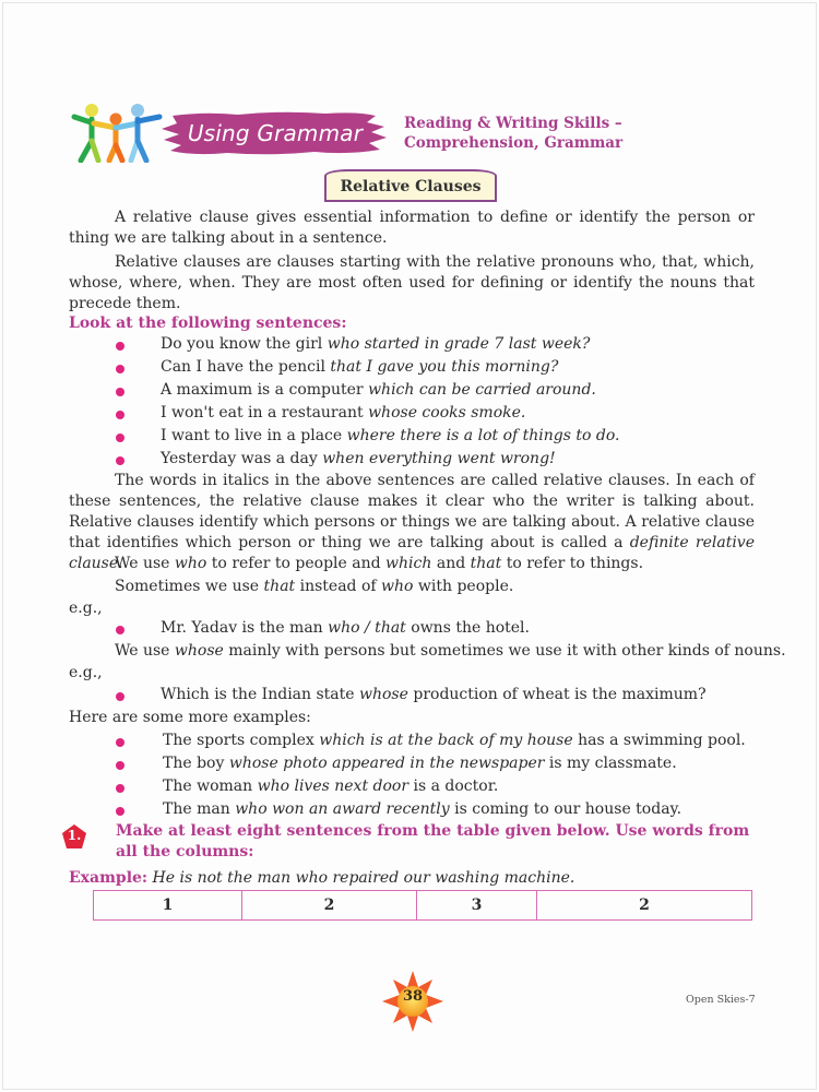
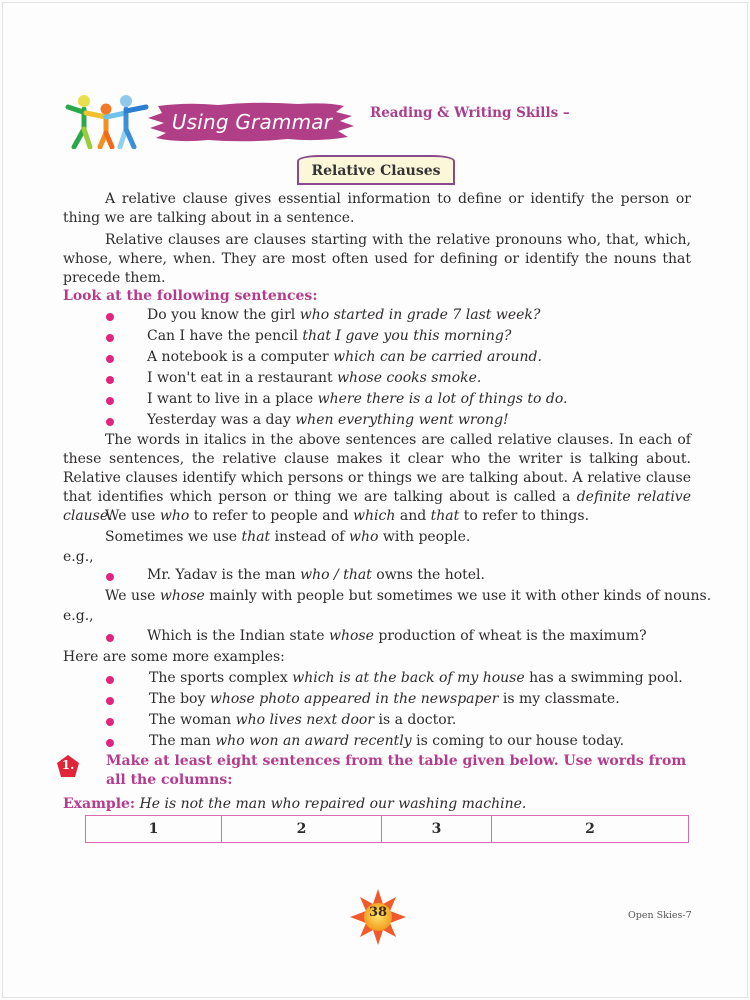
  Using Grammar
  Reading & Writing Skills –
- Comprehension, Grammar
  Relative Clauses
  A relative clause gives essential information to define or identify the person or thing we are talking about in a sentence.
  Relative clauses are clauses starting with the relative pronouns who, that, which, whose, where, when. They are most often used for defining or identify the nouns that precede them.
  Look at the following sentences:
  Do you know the girl who started in grade 7 last week?
  Can I have the pencil that I gave you this morning?
- A maximum is a computer which can be carried around.
+ A notebook is a computer which can be carried around.
  I won't eat in a restaurant whose cooks smoke.
  I want to live in a place where there is a lot of things to do.
  Yesterday was a day when everything went wrong!
  The words in italics in the above sentences are called relative clauses. In each of these sentences, the relative clause makes it clear who the writer is talking about. Relative clauses identify which persons or things we are talking about. A relative clause that identifies which person or thing we are talking about is called a definite relative clause.
  We use who to refer to people and which and that to refer to things.
  Sometimes we use that instead of who with people.
  e.g.,
  Mr. Yadav is the man who / that owns the hotel.
- We use whose mainly with persons but sometimes we use it with other kinds of nouns.
+ We use whose mainly with people but sometimes we use it with other kinds of nouns.
  e.g.,
  Which is the Indian state whose production of wheat is the maximum?
  Here are some more examples:
  The sports complex which is at the back of my house has a swimming pool.
  The boy whose photo appeared in the newspaper is my classmate.
  The woman who lives next door is a doctor.
  The man who won an award recently is coming to our house today.
  1.
  Make at least eight sentences from the table given below. Use words from all the columns:
  Example: He is not the man who repaired our washing machine.
  1	2	3	2
  38
  Open Skies-7
